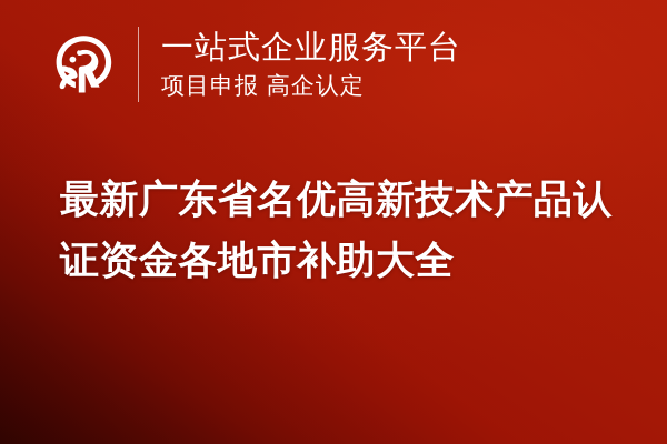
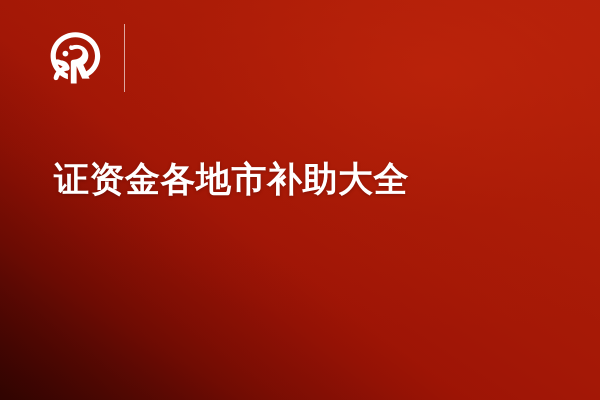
- 一站式企业服务平台
- 项目申报 高企认定
- 最新广东省名优高新技术产品认
  证资金各地市补助大全
